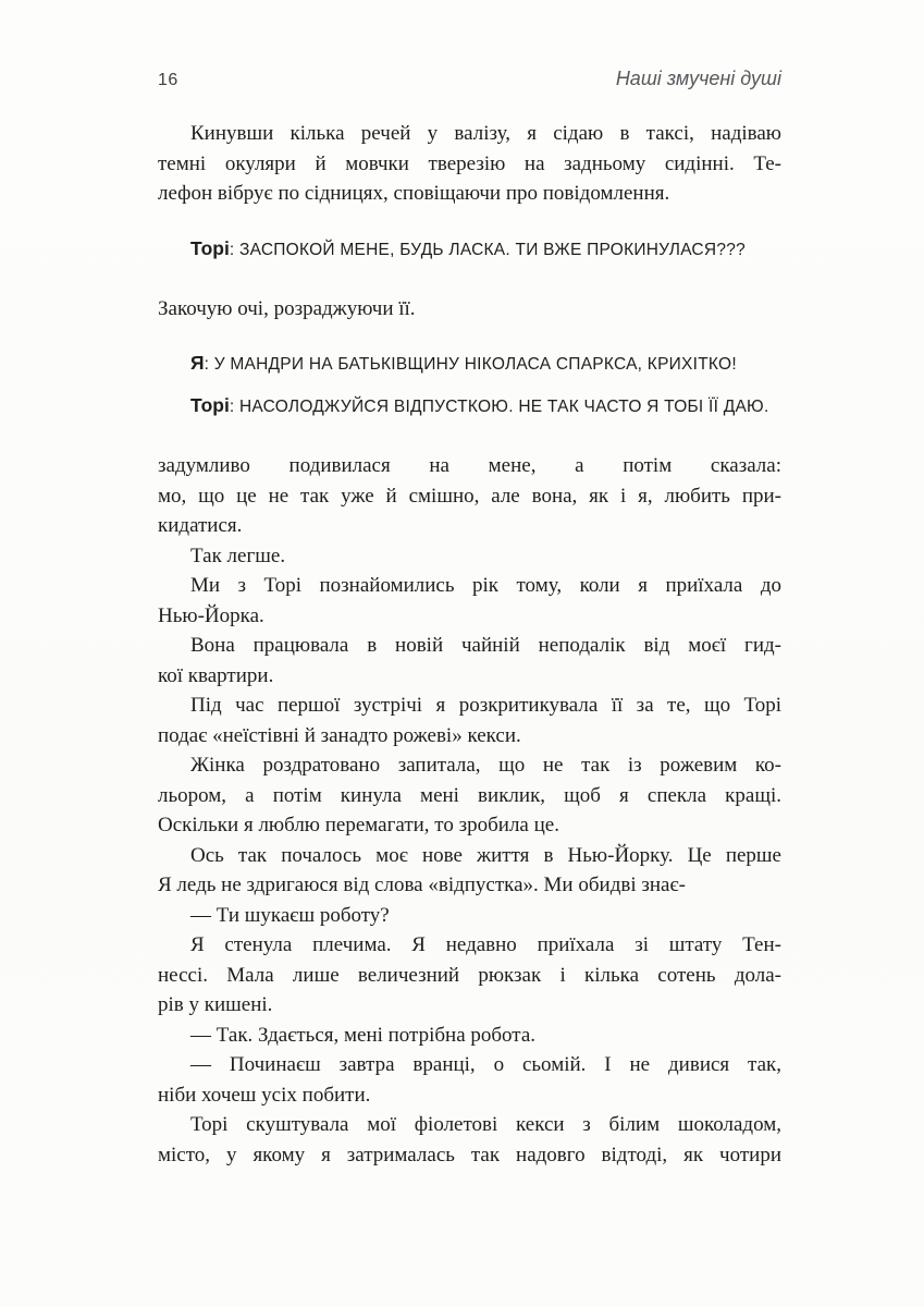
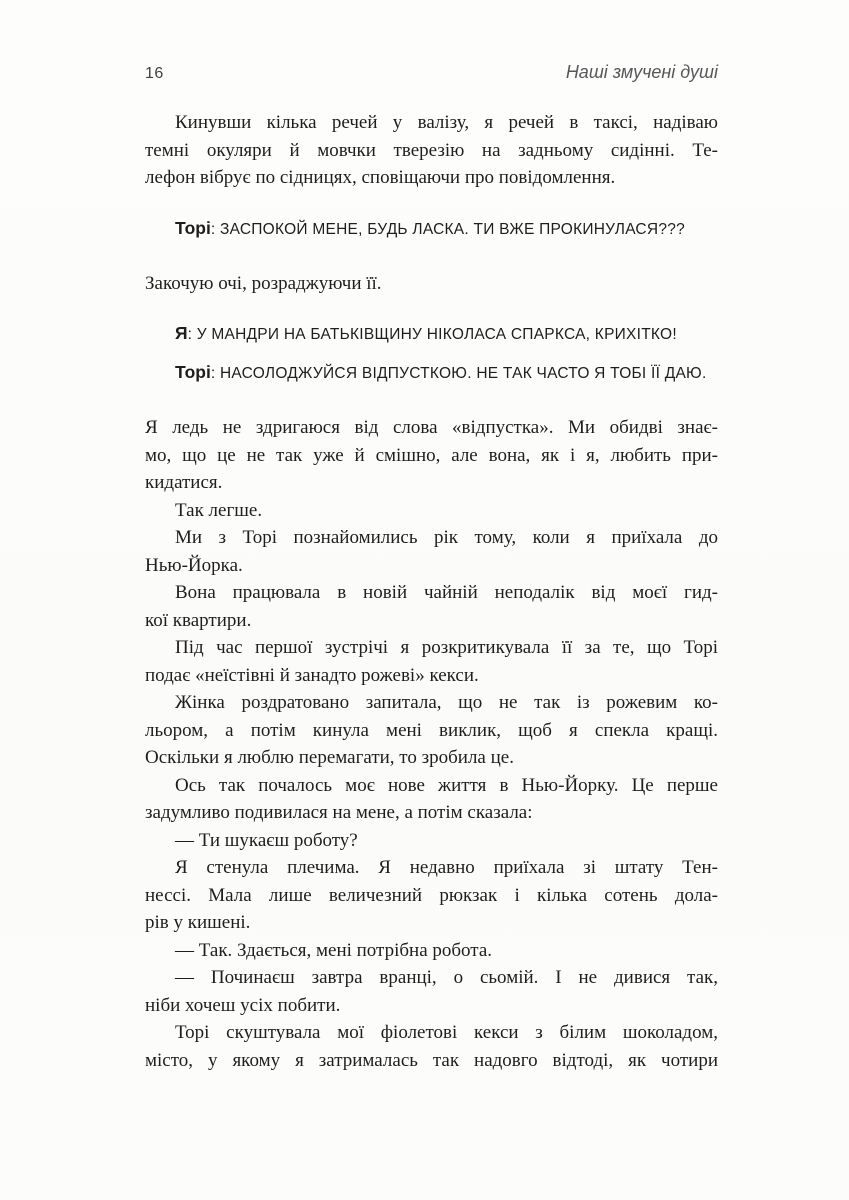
  16
  Наші змучені душі
- Кинувши кілька речей у валізу, я сідаю в таксі, надіваю
+ Кинувши кілька речей у валізу, я речей в таксі, надіваю
  темні окуляри й мовчки тверезію на задньому сидінні. Те-
  лефон вібрує по сідницях, сповіщаючи про повідомлення.
  Торі: ЗАСПОКОЙ МЕНЕ, БУДЬ ЛАСКА. ТИ ВЖЕ ПРОКИНУЛАСЯ???
  Закочую очі, розраджуючи її.
  Я: У МАНДРИ НА БАТЬКІВЩИНУ НІКОЛАСА СПАРКСА, КРИХІТКО!
  Торі: НАСОЛОДЖУЙСЯ ВІДПУСТКОЮ. НЕ ТАК ЧАСТО Я ТОБІ ЇЇ ДАЮ.
- задумливо подивилася на мене, а потім сказала:
+ Я ледь не здригаюся від слова «відпустка». Ми обидві знає-
  мо, що це не так уже й смішно, але вона, як і я, любить при-
  кидатися.
  Так легше.
  Ми з Торі познайомились рік тому, коли я приїхала до
  Нью-Йорка.
  Вона працювала в новій чайній неподалік від моєї гид-
  кої квартири.
  Під час першої зустрічі я розкритикувала її за те, що Торі
  подає «неїстівні й занадто рожеві» кекси.
  Жінка роздратовано запитала, що не так із рожевим ко-
  льором, а потім кинула мені виклик, щоб я спекла кращі.
  Оскільки я люблю перемагати, то зробила це.
  Ось так почалось моє нове життя в Нью-Йорку. Це перше
- Я ледь не здригаюся від слова «відпустка». Ми обидві знає-
+ задумливо подивилася на мене, а потім сказала:
  — Ти шукаєш роботу?
  Я стенула плечима. Я недавно приїхала зі штату Тен-
  нессі. Мала лише величезний рюкзак і кілька сотень дола-
  рів у кишені.
  — Так. Здається, мені потрібна робота.
  — Починаєш завтра вранці, о сьомій. І не дивися так,
  ніби хочеш усіх побити.
  Торі скуштувала мої фіолетові кекси з білим шоколадом,
  місто, у якому я затрималась так надовго відтоді, як чотири
